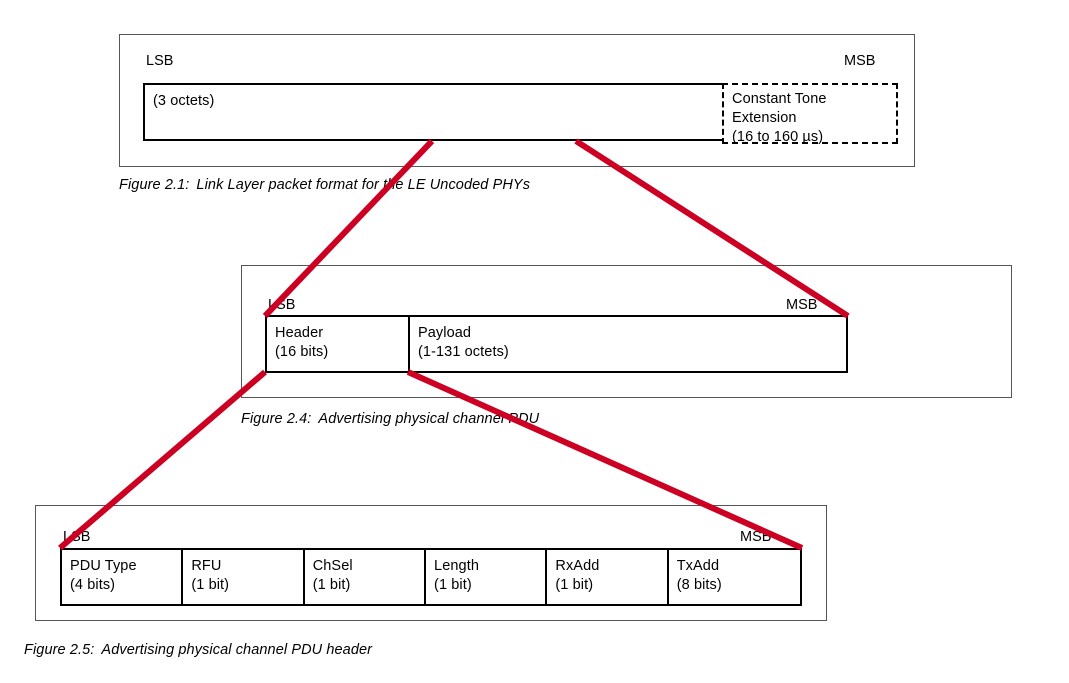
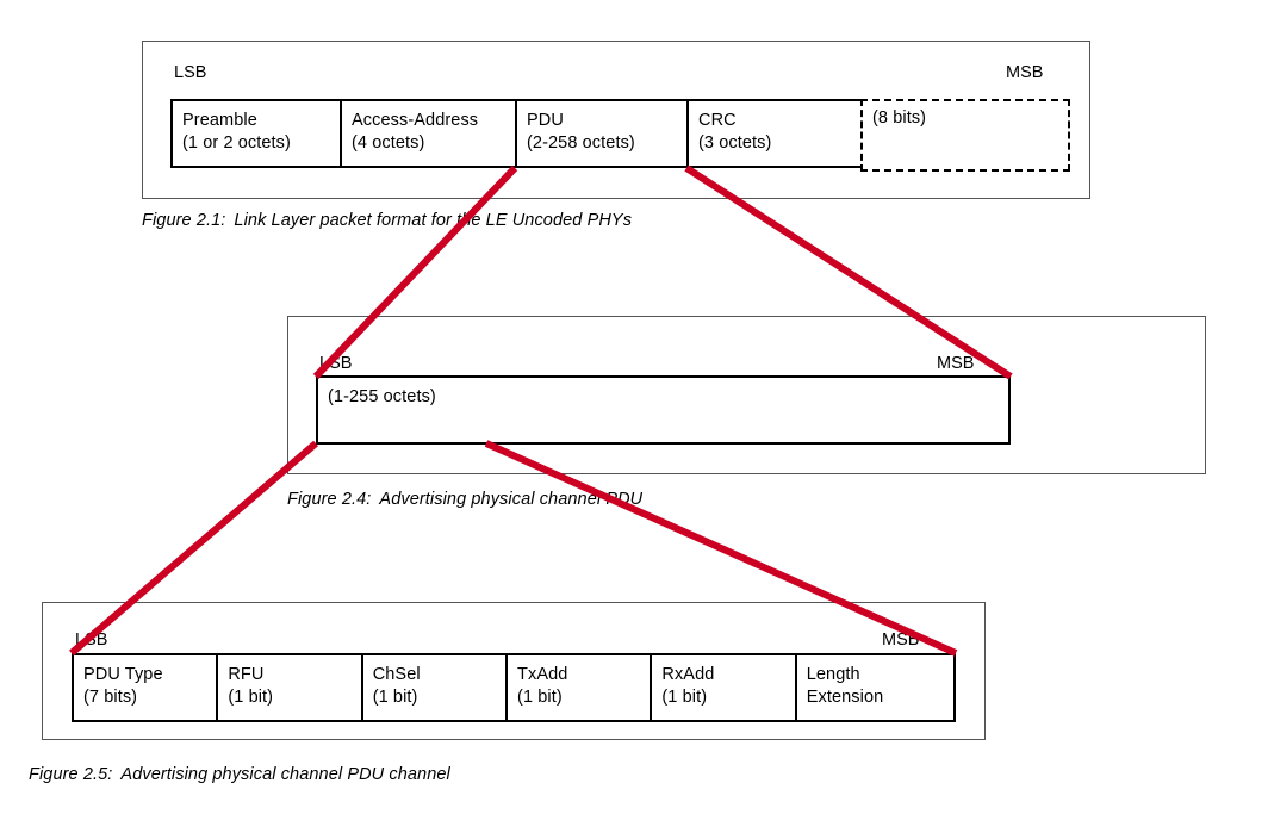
  LSB
  MSB
+ Preamble
+ (1 or 2 octets)
+ Access-Address
+ (4 octets)
+ PDU
+ (2-258 octets)
+ CRC
  (3 octets)
- Constant Tone
- Extension
+ (8 bits)
- (16 to 160 µs)
  Figure 2.1: Link Layer packet format for te LE Uncoded PHYs
  MSB
- Header
- (16 bits)
- Payload
- (1-131 octets)
+ (1-255 octets)
  Figure 2.4: Advertising physical channelDU
  MSB
  PDU Type
- (4 bits)
+ (7 bits)
  RFU
  (1 bit)
  ChSel
  (1 bit)
- Length
+ TxAdd
  (1 bit)
  RxAdd
  (1 bit)
- TxAdd
+ Length
- (8 bits)
+ Extension
- Figure 2.5: Advertising physical channel PDU header
+ Figure 2.5: Advertising physical channel PDU channel
